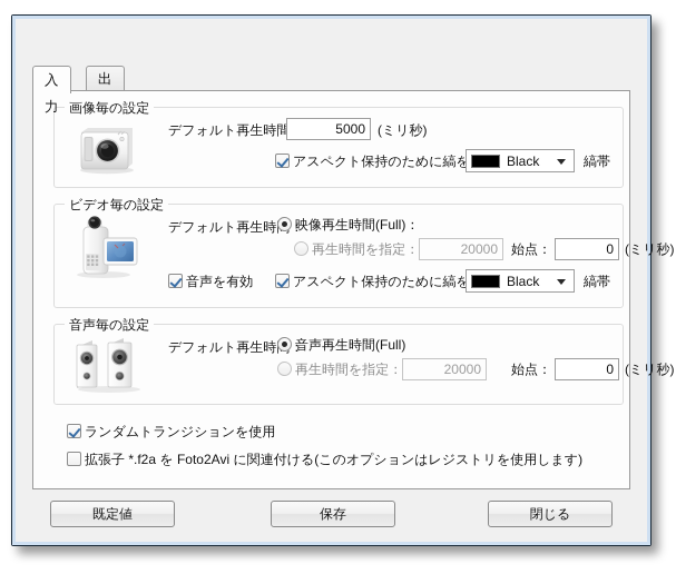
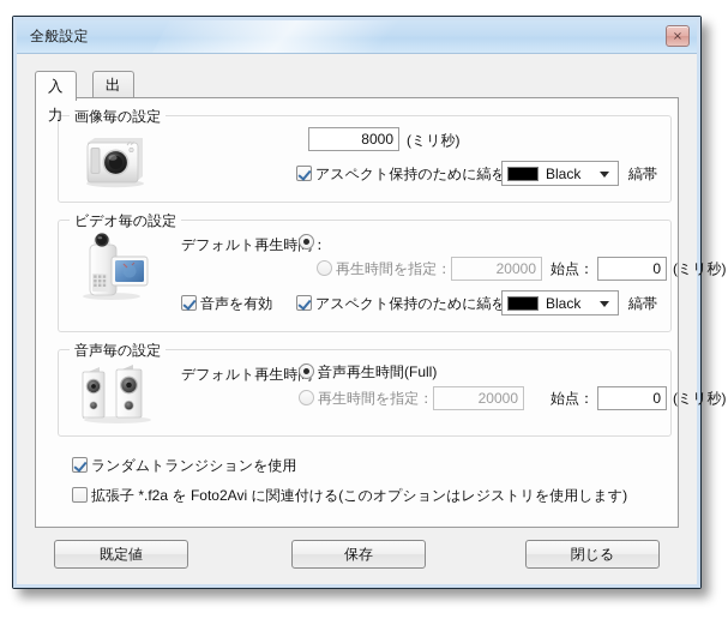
+ 全般設定
+ ×
  入力
  画像毎の設定
- デフォルト再生時間
- 5000
+ 8000
  (ミリ秒)
  アスペクト保持のために縞を
  Black
  縞帯
  ビデオ毎の設定
  デフォルト再生時：
- 映像再生時間(Full)：
  再生時間を指定：
  20000
  始点：
  0
  (ミリ秒)
  音声を有効
  アスペクト保持のために縞を
  Black
  縞帯
  音声毎の設定
  デフォルト再生時：
  音声再生時間(Full)
  再生時間を指定：
  20000
  始点：
  0
  (ミリ秒)
  ランダムトランジションを使用
  拡張子 *.f2a を Foto2Avi に関連付ける(このオプションはレジストリを使用します)
  既定値
  保存
  閉じる
